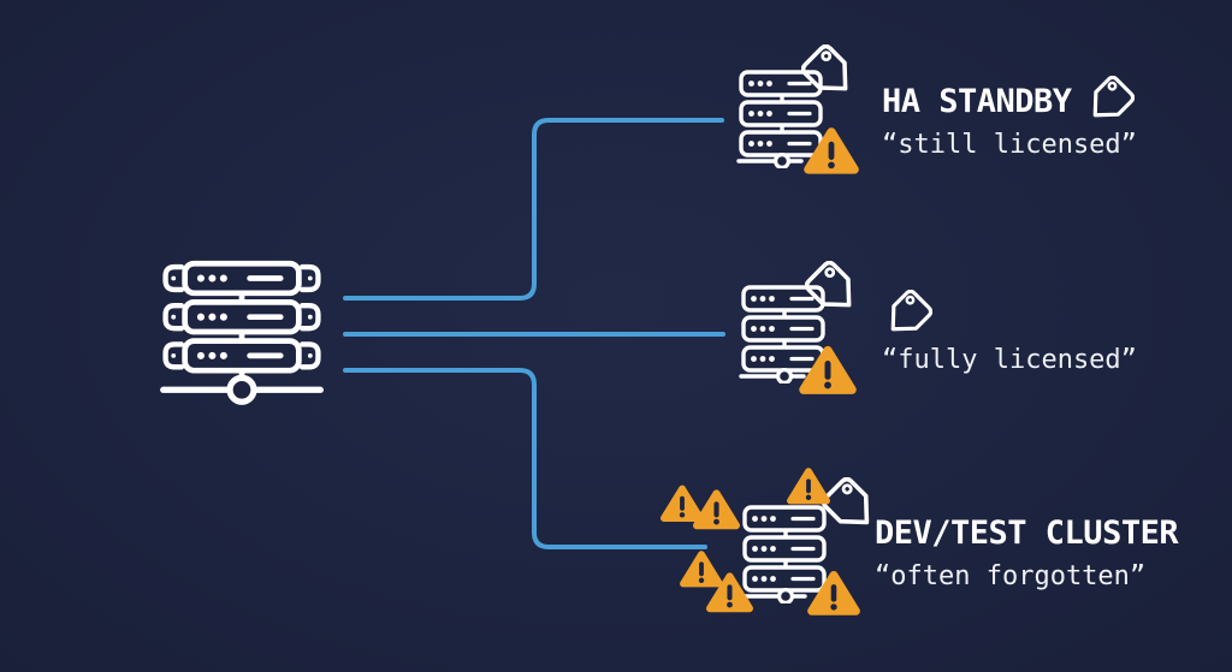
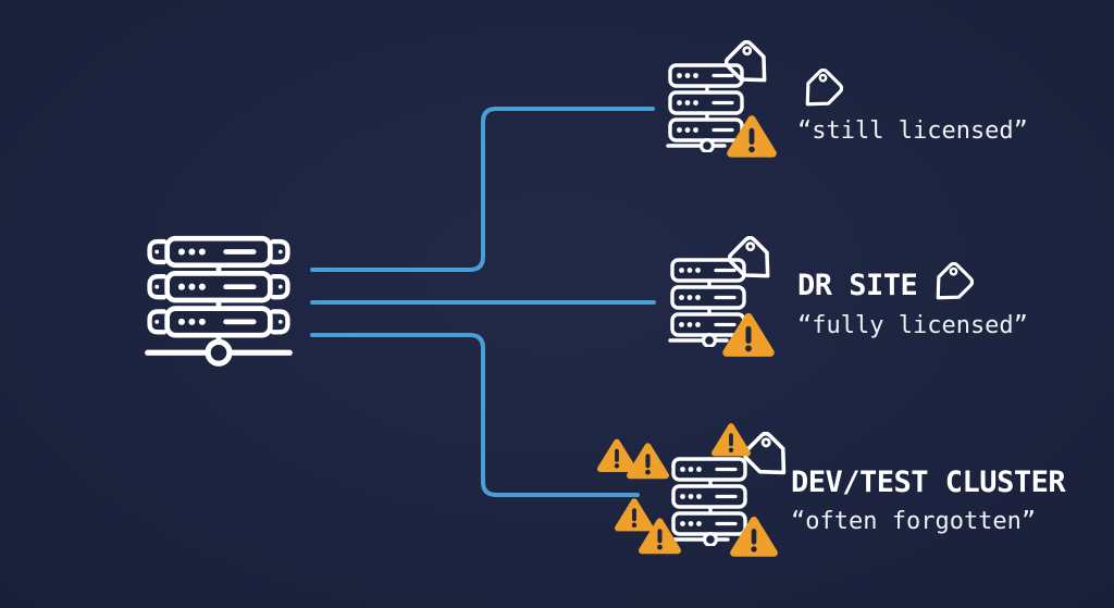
- HA STANDBY
  “still licensed”
+ DR SITE
  “fully licensed”
  DEV/TEST CLUSTER
  “often forgotten”
